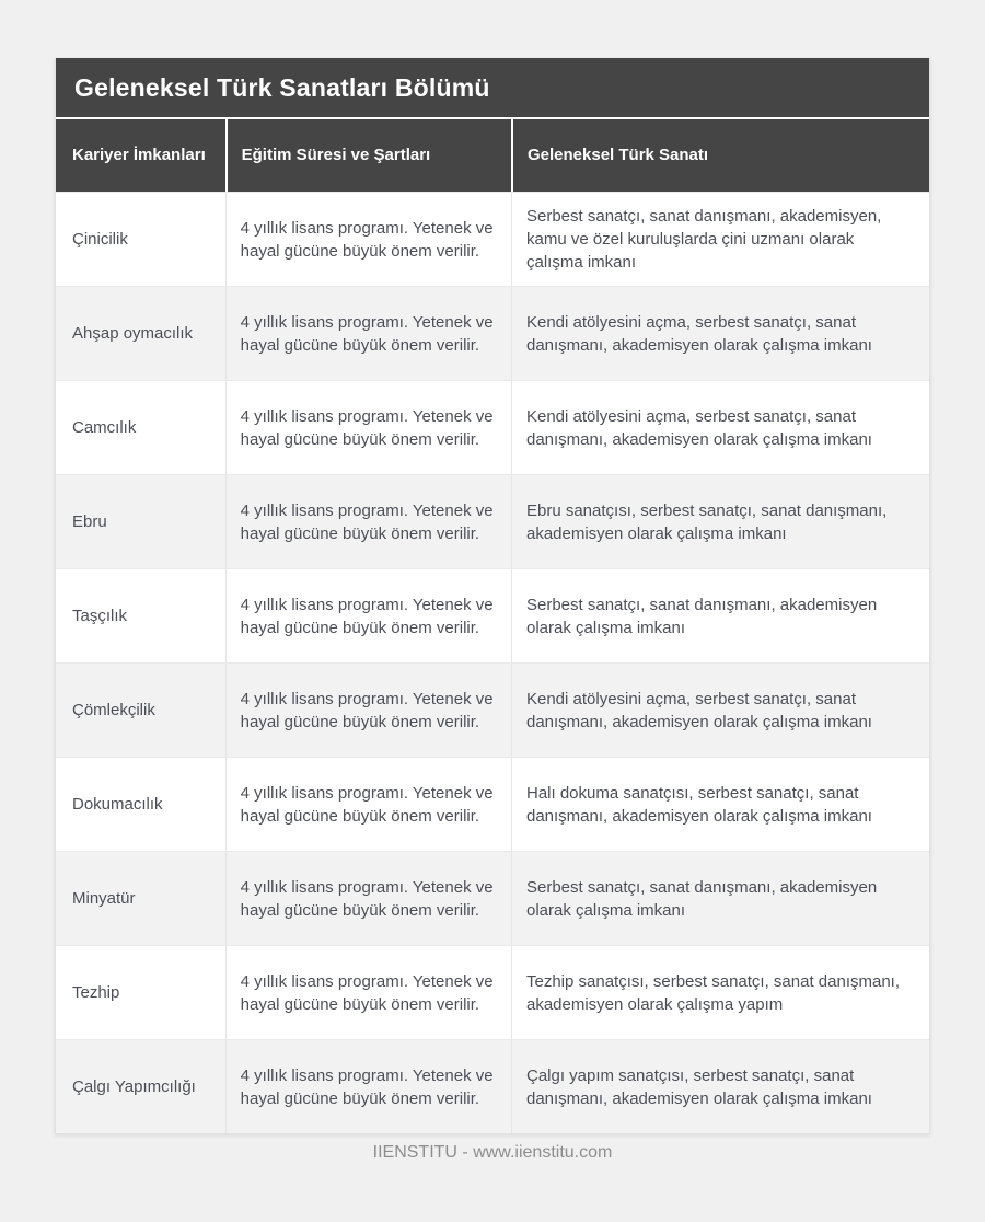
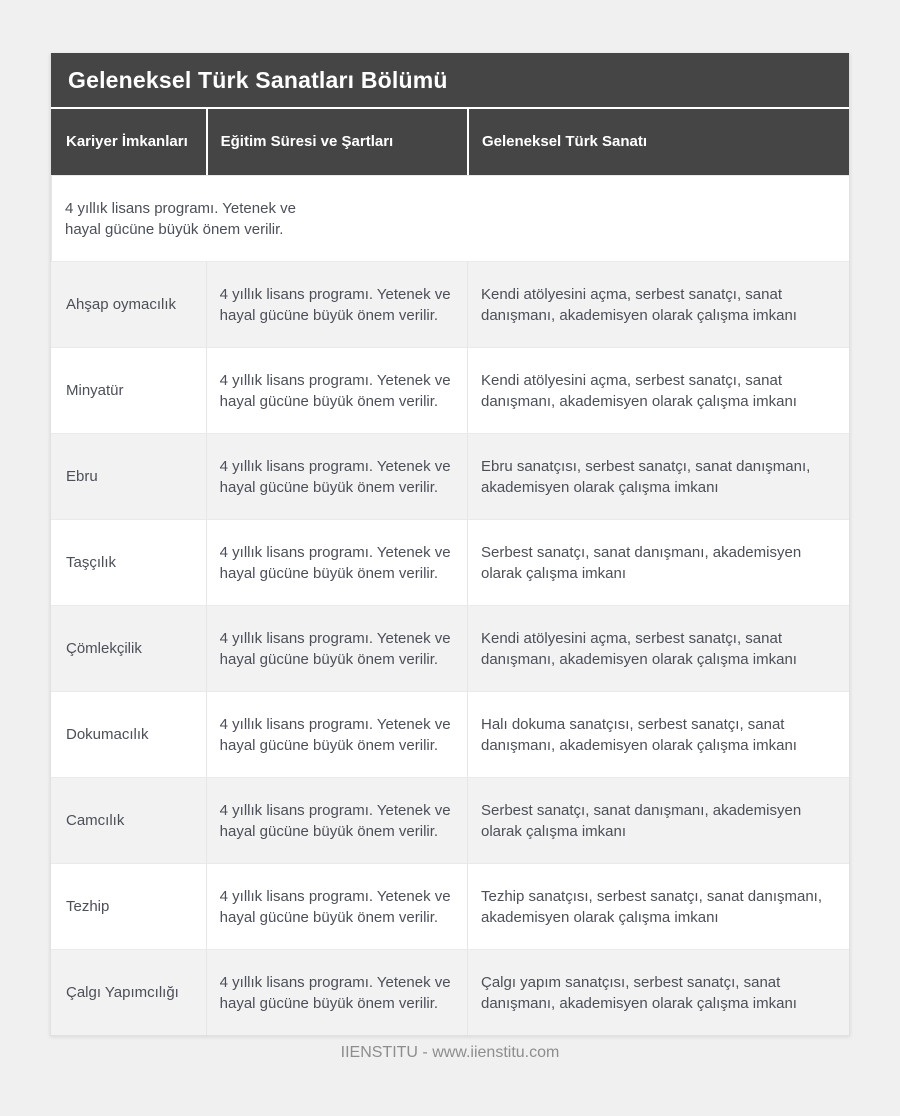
  Geleneksel Türk Sanatları Bölümü
  Kariyer İmkanları
  Eğitim Süresi ve Şartları
  Geleneksel Türk Sanatı
- Çinicilik
  4 yıllık lisans programı. Yetenek ve hayal gücüne büyük önem verilir.
- Serbest sanatçı, sanat danışmanı, akademisyen, kamu ve özel kuruluşlarda çini uzmanı olarak çalışma imkanı
  Ahşap oymacılık
  4 yıllık lisans programı. Yetenek ve hayal gücüne büyük önem verilir.
  Kendi atölyesini açma, serbest sanatçı, sanat danışmanı, akademisyen olarak çalışma imkanı
- Camcılık
+ Minyatür
  4 yıllık lisans programı. Yetenek ve hayal gücüne büyük önem verilir.
  Kendi atölyesini açma, serbest sanatçı, sanat danışmanı, akademisyen olarak çalışma imkanı
  Ebru
  4 yıllık lisans programı. Yetenek ve hayal gücüne büyük önem verilir.
  Ebru sanatçısı, serbest sanatçı, sanat danışmanı, akademisyen olarak çalışma imkanı
  Taşçılık
  4 yıllık lisans programı. Yetenek ve hayal gücüne büyük önem verilir.
  Serbest sanatçı, sanat danışmanı, akademisyen olarak çalışma imkanı
  Çömlekçilik
  4 yıllık lisans programı. Yetenek ve hayal gücüne büyük önem verilir.
  Kendi atölyesini açma, serbest sanatçı, sanat danışmanı, akademisyen olarak çalışma imkanı
  Dokumacılık
  4 yıllık lisans programı. Yetenek ve hayal gücüne büyük önem verilir.
  Halı dokuma sanatçısı, serbest sanatçı, sanat danışmanı, akademisyen olarak çalışma imkanı
- Minyatür
+ Camcılık
  4 yıllık lisans programı. Yetenek ve hayal gücüne büyük önem verilir.
  Serbest sanatçı, sanat danışmanı, akademisyen olarak çalışma imkanı
  Tezhip
  4 yıllık lisans programı. Yetenek ve hayal gücüne büyük önem verilir.
- Tezhip sanatçısı, serbest sanatçı, sanat danışmanı, akademisyen olarak çalışma yapım
+ Tezhip sanatçısı, serbest sanatçı, sanat danışmanı, akademisyen olarak çalışma imkanı
  Çalgı Yapımcılığı
  4 yıllık lisans programı. Yetenek ve hayal gücüne büyük önem verilir.
  Çalgı yapım sanatçısı, serbest sanatçı, sanat danışmanı, akademisyen olarak çalışma imkanı
  IIENSTITU - www.iienstitu.com
